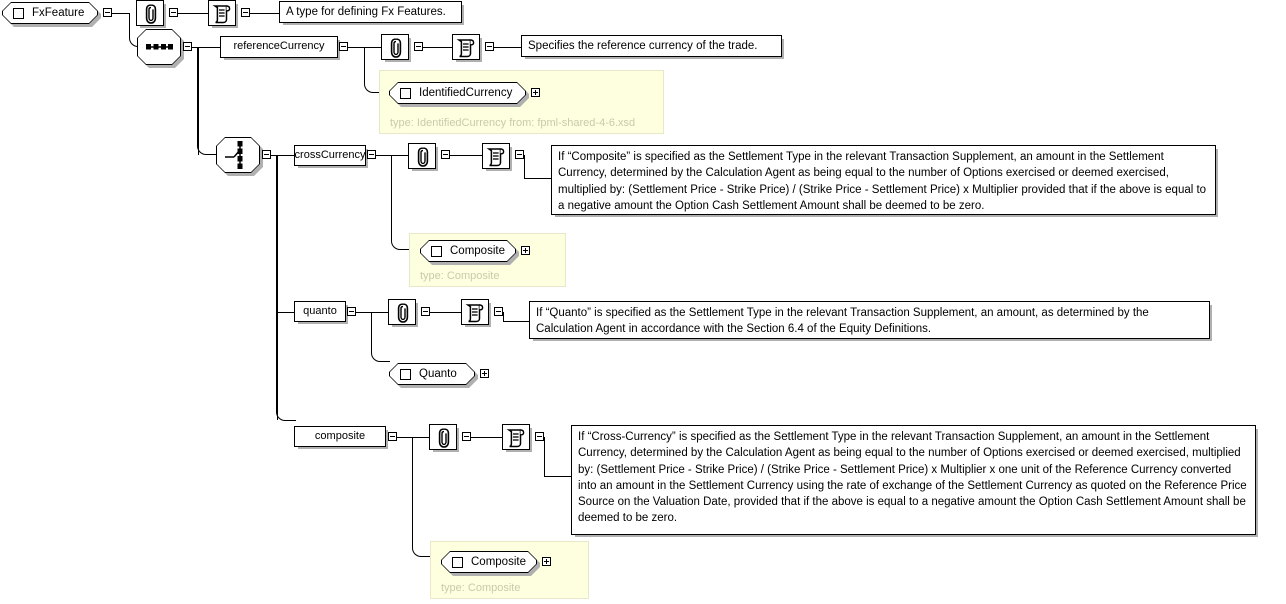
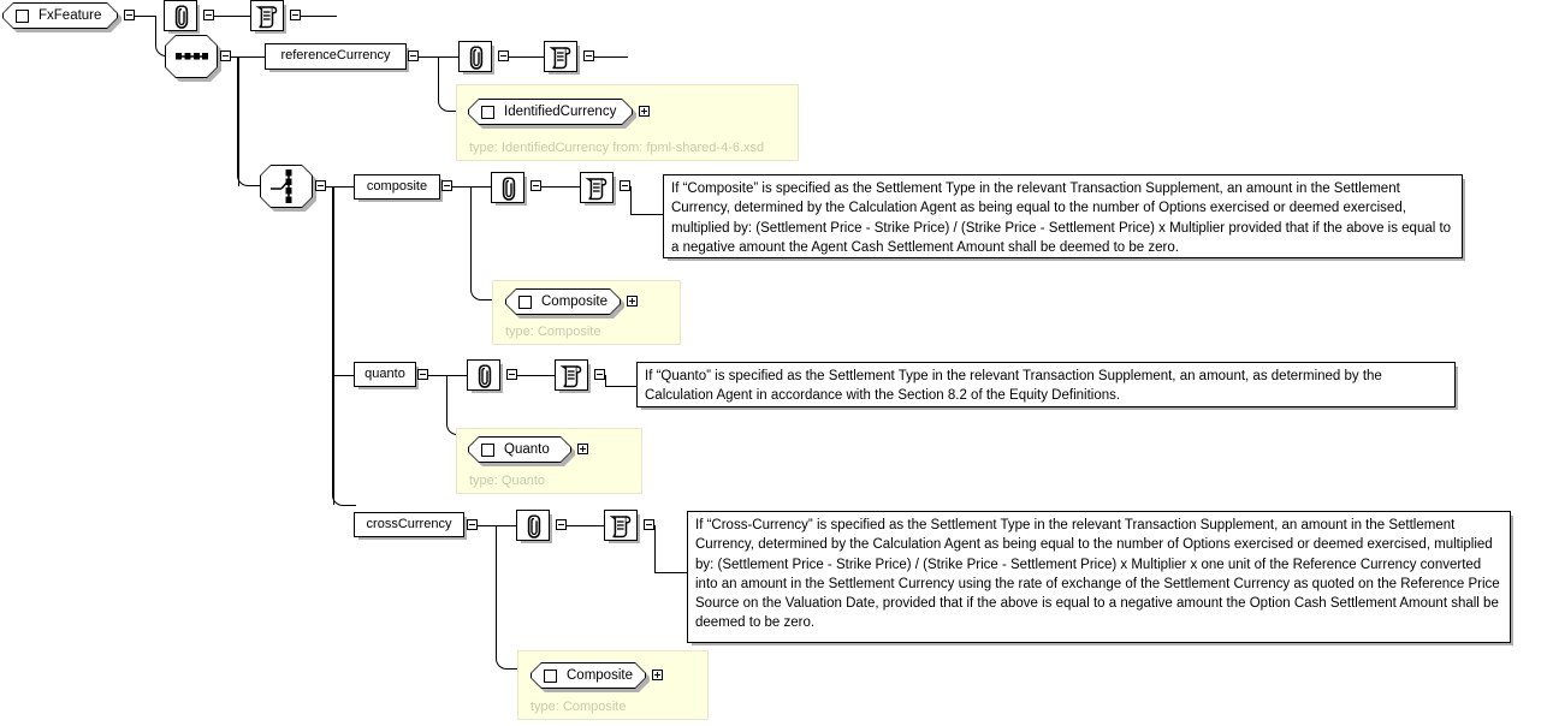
  FxFeature
- A type for defining Fx Features.
  referenceCurrency
- Specifies the reference currency of the trade.
  type: IdentifiedCurrency from: fpml-shared-4-6.xsd
  IdentifiedCurrency
- crossCurrency
+ composite
- If “Composite” is specified as the Settlement Type in the relevant Transaction Supplement, an amount in the Settlement Currency, determined by the Calculation Agent as being equal to the number of Options exercised or deemed exercised, multiplied by: (Settlement Price - Strike Price) / (Strike Price - Settlement Price) x Multiplier provided that if the above is equal to a negative amount the Option Cash Settlement Amount shall be deemed to be zero.
+ If “Composite” is specified as the Settlement Type in the relevant Transaction Supplement, an amount in the Settlement Currency, determined by the Calculation Agent as being equal to the number of Options exercised or deemed exercised, multiplied by: (Settlement Price - Strike Price) / (Strike Price - Settlement Price) x Multiplier provided that if the above is equal to a negative amount the Agent Cash Settlement Amount shall be deemed to be zero.
  type: Composite
  Composite
  quanto
- If “Quanto” is specified as the Settlement Type in the relevant Transaction Supplement, an amount, as determined by the Calculation Agent in accordance with the Section 6.4 of the Equity Definitions.
+ If “Quanto” is specified as the Settlement Type in the relevant Transaction Supplement, an amount, as determined by the Calculation Agent in accordance with the Section 8.2 of the Equity Definitions.
+ type: Quanto
  Quanto
- composite
+ crossCurrency
  If “Cross-Currency” is specified as the Settlement Type in the relevant Transaction Supplement, an amount in the Settlement Currency, determined by the Calculation Agent as being equal to the number of Options exercised or deemed exercised, multiplied by: (Settlement Price - Strike Price) / (Strike Price - Settlement Price) x Multiplier x one unit of the Reference Currency converted into an amount in the Settlement Currency using the rate of exchange of the Settlement Currency as quoted on the Reference Price Source on the Valuation Date, provided that if the above is equal to a negative amount the Option Cash Settlement Amount shall be deemed to be zero.
  type: Composite
  Composite
